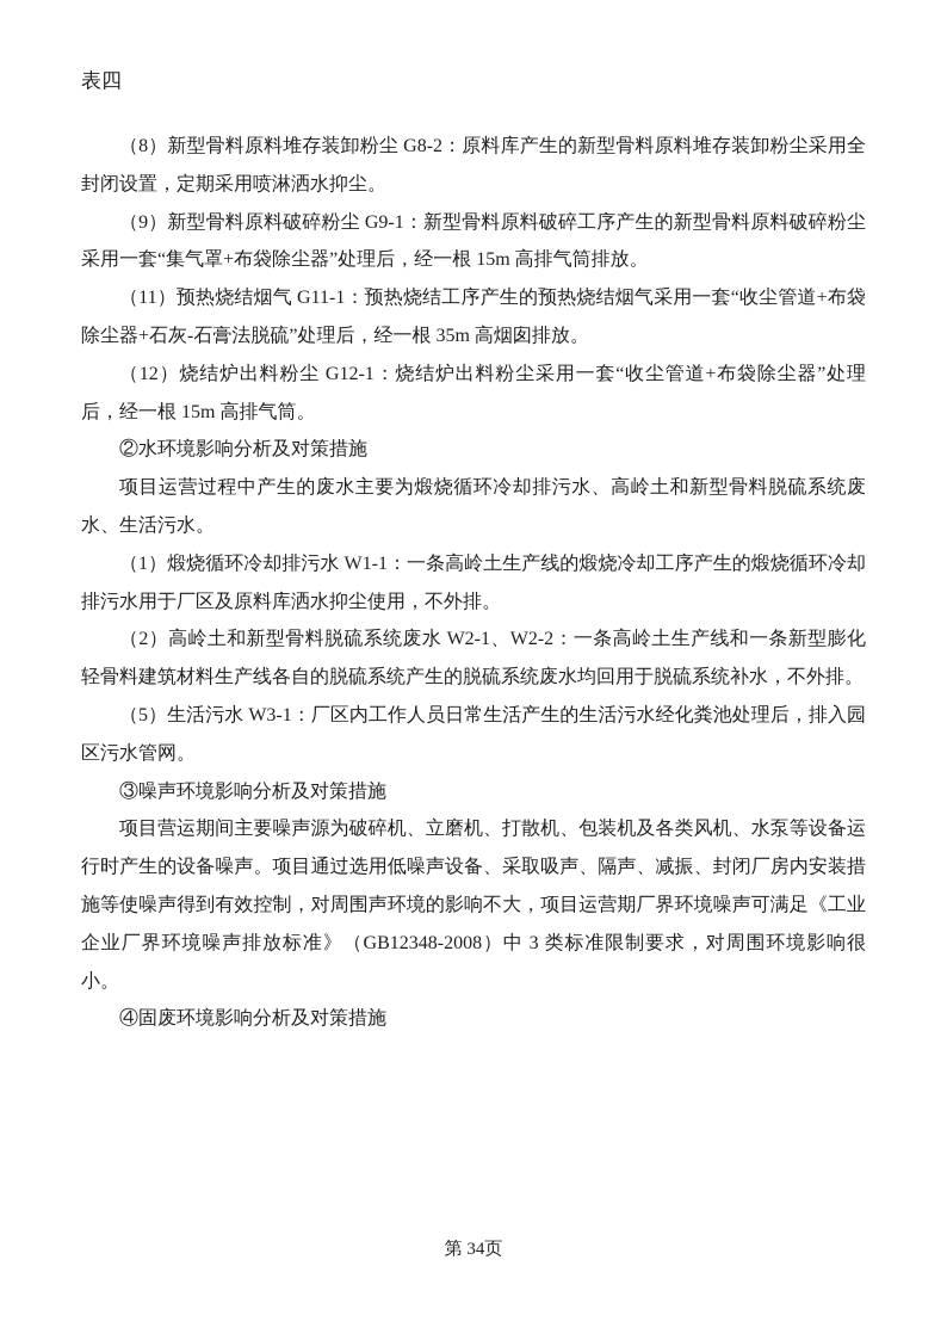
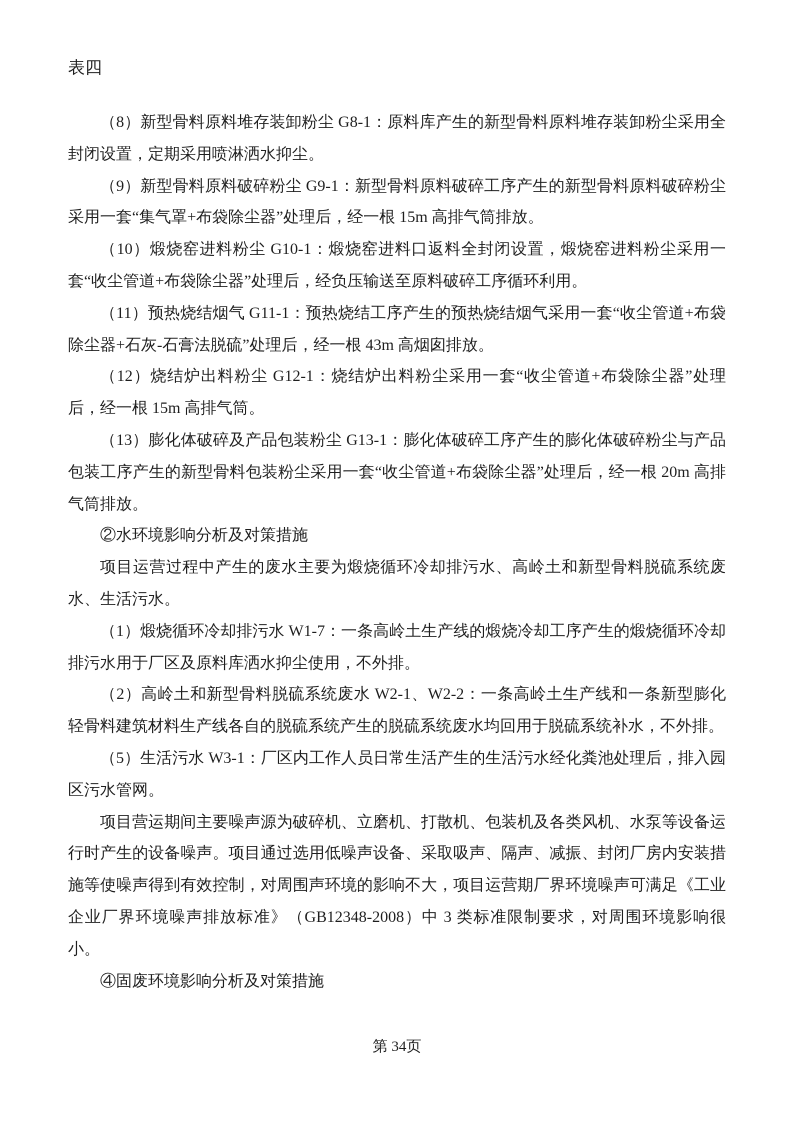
  表四
- （8）新型骨料原料堆存装卸粉尘 G8-2：原料库产生的新型骨料原料堆存装卸粉尘采用全封闭设置，定期采用喷淋洒水抑尘。
+ （8）新型骨料原料堆存装卸粉尘 G8-1：原料库产生的新型骨料原料堆存装卸粉尘采用全封闭设置，定期采用喷淋洒水抑尘。
  （9）新型骨料原料破碎粉尘 G9-1：新型骨料原料破碎工序产生的新型骨料原料破碎粉尘采用一套“集气罩+布袋除尘器”处理后，经一根 15m 高排气筒排放。
+ （10）煅烧窑进料粉尘 G10-1：煅烧窑进料口返料全封闭设置，煅烧窑进料粉尘采用一套“收尘管道+布袋除尘器”处理后，经负压输送至原料破碎工序循环利用。
- （11）预热烧结烟气 G11-1：预热烧结工序产生的预热烧结烟气采用一套“收尘管道+布袋除尘器+石灰-石膏法脱硫”处理后，经一根 35m 高烟囱排放。
+ （11）预热烧结烟气 G11-1：预热烧结工序产生的预热烧结烟气采用一套“收尘管道+布袋除尘器+石灰-石膏法脱硫”处理后，经一根 43m 高烟囱排放。
  （12）烧结炉出料粉尘 G12-1：烧结炉出料粉尘采用一套“收尘管道+布袋除尘器”处理后，经一根 15m 高排气筒。
+ （13）膨化体破碎及产品包装粉尘 G13-1：膨化体破碎工序产生的膨化体破碎粉尘与产品包装工序产生的新型骨料包装粉尘采用一套“收尘管道+布袋除尘器”处理后，经一根 20m 高排气筒排放。
  ②水环境影响分析及对策措施
  项目运营过程中产生的废水主要为煅烧循环冷却排污水、高岭土和新型骨料脱硫系统废水、生活污水。
- （1）煅烧循环冷却排污水 W1-1：一条高岭土生产线的煅烧冷却工序产生的煅烧循环冷却排污水用于厂区及原料库洒水抑尘使用，不外排。
+ （1）煅烧循环冷却排污水 W1-7：一条高岭土生产线的煅烧冷却工序产生的煅烧循环冷却排污水用于厂区及原料库洒水抑尘使用，不外排。
  （2）高岭土和新型骨料脱硫系统废水 W2-1、W2-2：一条高岭土生产线和一条新型膨化轻骨料建筑材料生产线各自的脱硫系统产生的脱硫系统废水均回用于脱硫系统补水，不外排。
  （5）生活污水 W3-1：厂区内工作人员日常生活产生的生活污水经化粪池处理后，排入园区污水管网。
- ③噪声环境影响分析及对策措施
  项目营运期间主要噪声源为破碎机、立磨机、打散机、包装机及各类风机、水泵等设备运行时产生的设备噪声。项目通过选用低噪声设备、采取吸声、隔声、减振、封闭厂房内安装措施等使噪声得到有效控制，对周围声环境的影响不大，项目运营期厂界环境噪声可满足《工业企业厂界环境噪声排放标准》（GB12348-2008）中 3 类标准限制要求，对周围环境影响很小。
  ④固废环境影响分析及对策措施
  第 34页
